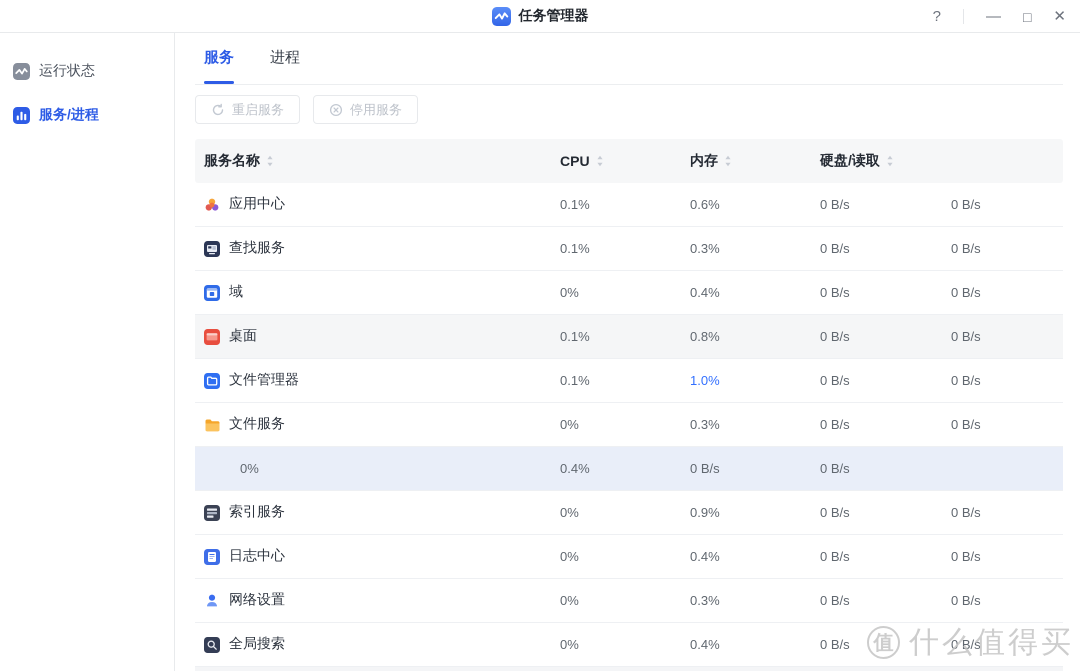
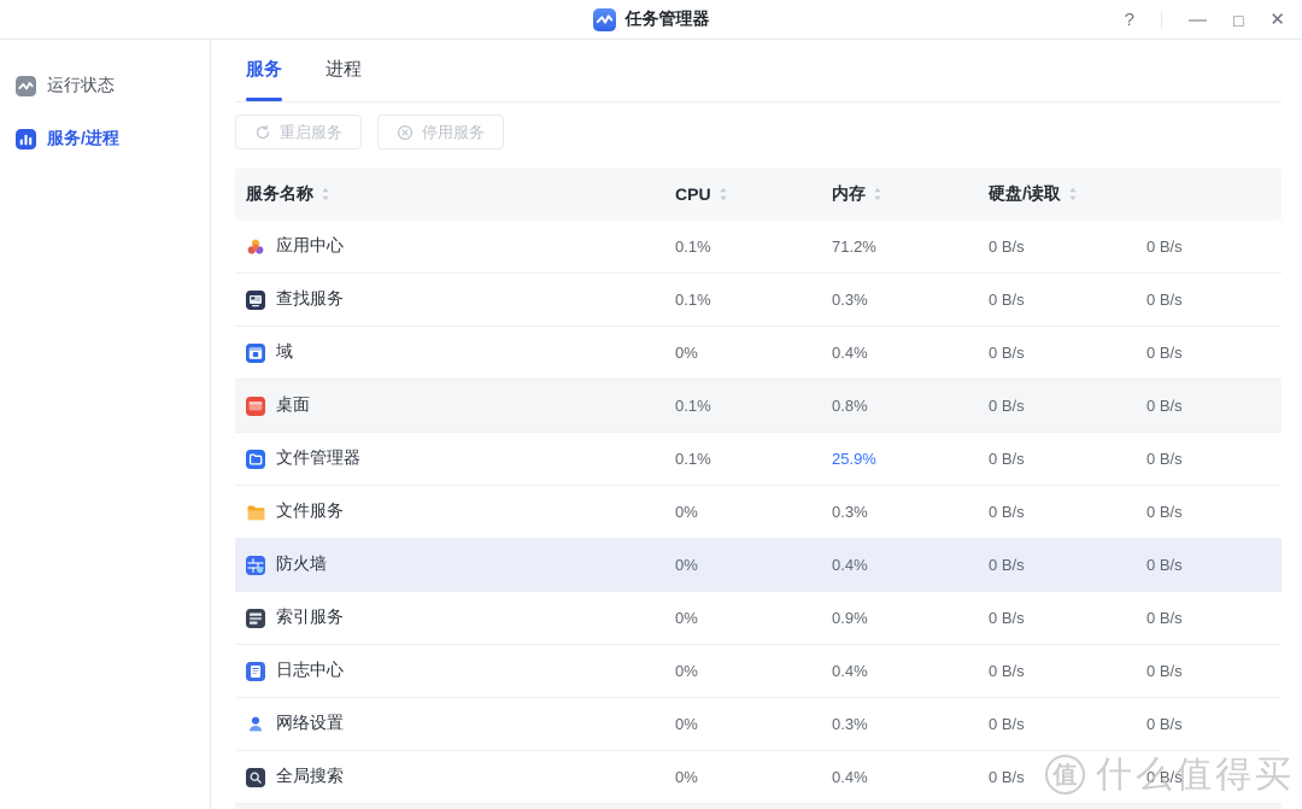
  任务管理器
  ?
  —
  □
  ✕
  运行状态
  服务/进程
  服务
  进程
  重启服务
  停用服务
  服务名称
  CPU
  内存
  硬盘/读取
  应用中心
  0.1%
- 0.6%
+ 71.2%
  0 B/s
  0 B/s
  查找服务
  0.1%
  0.3%
  0 B/s
  0 B/s
  域
  0%
  0.4%
  0 B/s
  0 B/s
  桌面
  0.1%
  0.8%
  0 B/s
  0 B/s
  文件管理器
  0.1%
- 1.0%
+ 25.9%
  0 B/s
  0 B/s
  文件服务
  0%
  0.3%
  0 B/s
  0 B/s
+ 防火墙
  0%
  0.4%
  0 B/s
  0 B/s
  索引服务
  0%
  0.9%
  0 B/s
  0 B/s
  日志中心
  0%
  0.4%
  0 B/s
  0 B/s
  网络设置
  0%
  0.3%
  0 B/s
  0 B/s
  全局搜索
  0%
  0.4%
  0 B/s
  0 B/s
  值
  什么值得买
